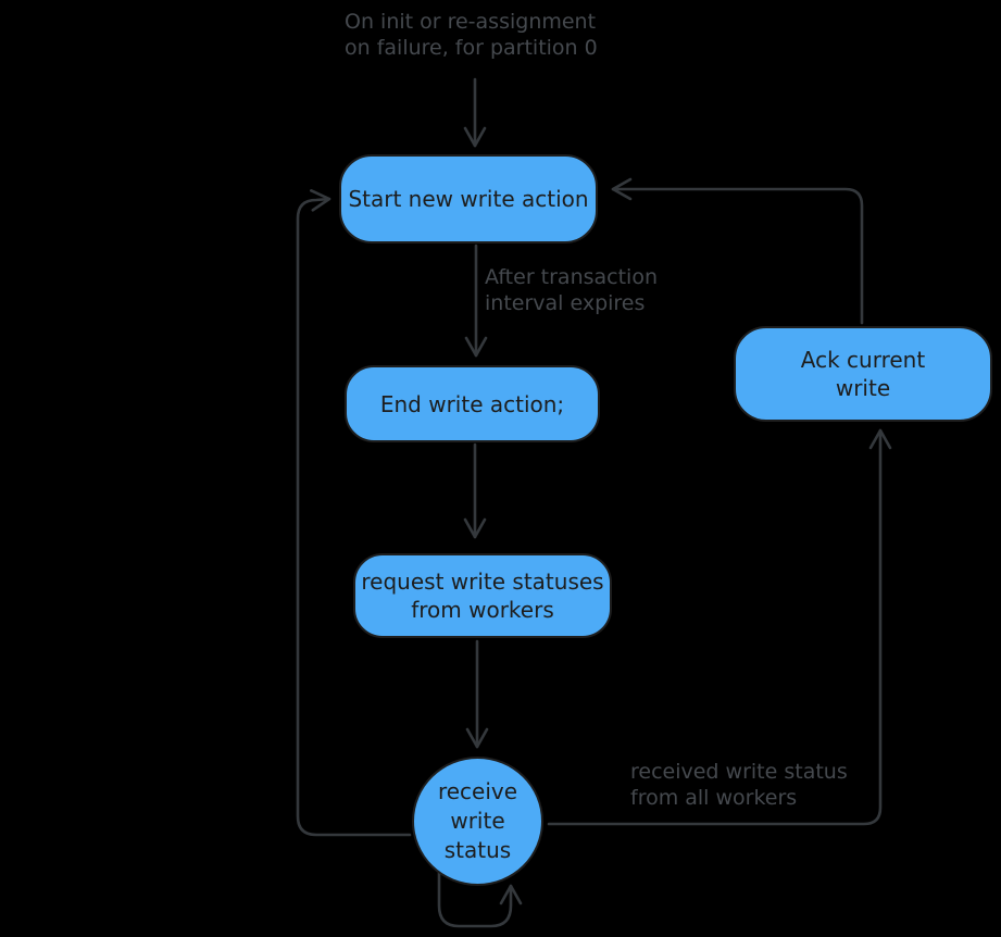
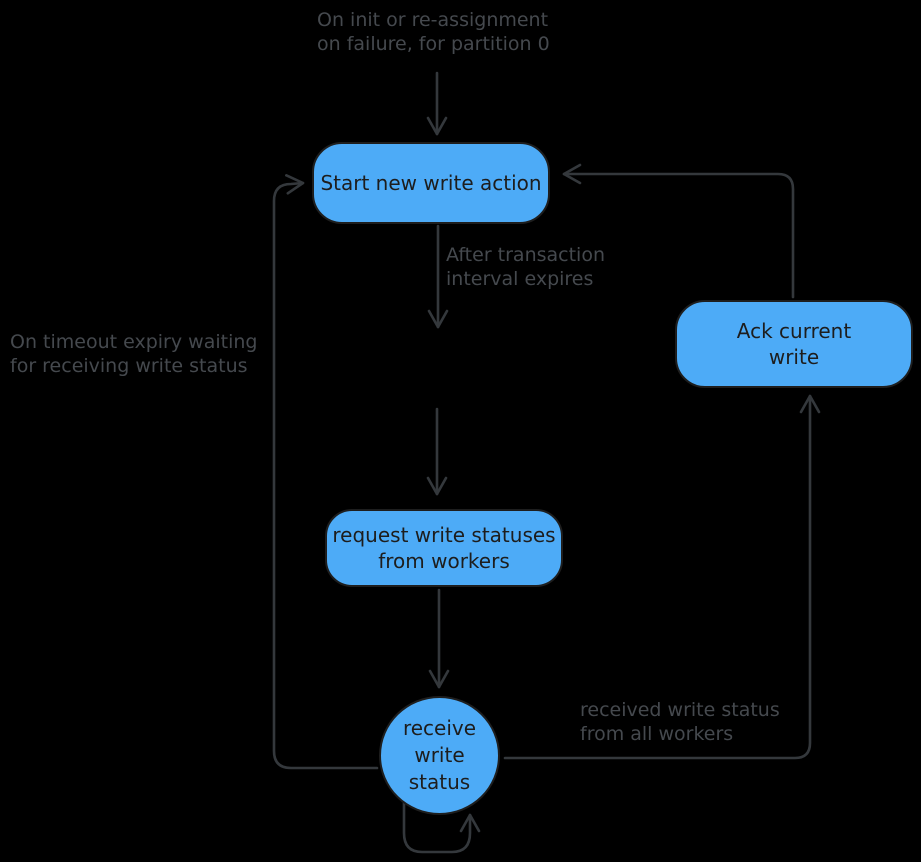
  On init or re-assignment
  on failure, for partition 0
  After transaction
  interval expires
+ On timeout expiry waiting
+ for receiving write status
  received write status
  from all workers
  Start new write action
- End write action;
  request write statuses
  from workers
  Ack current
  write
  receive
  write
  status
